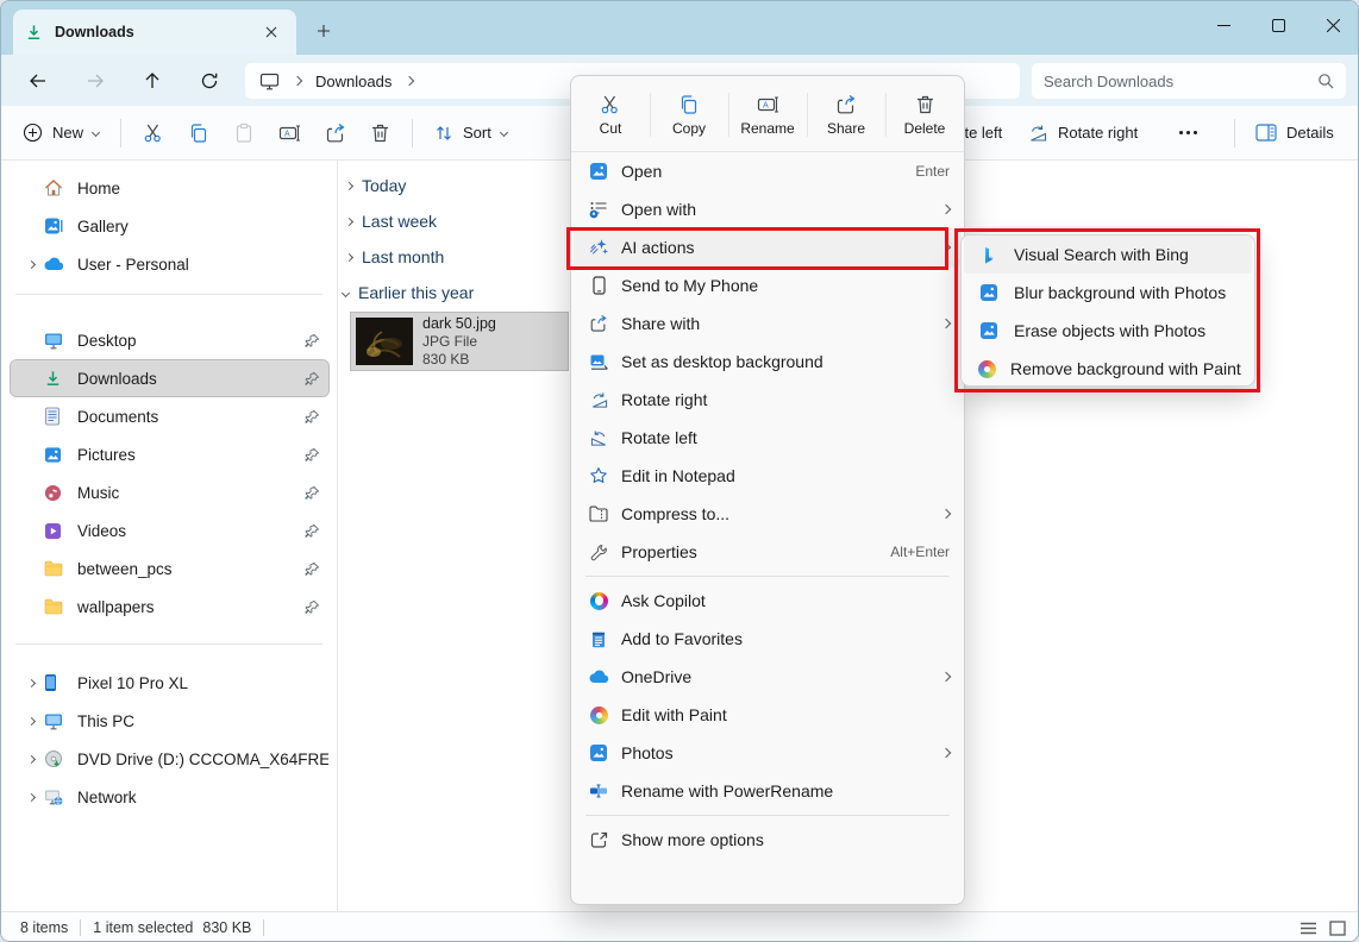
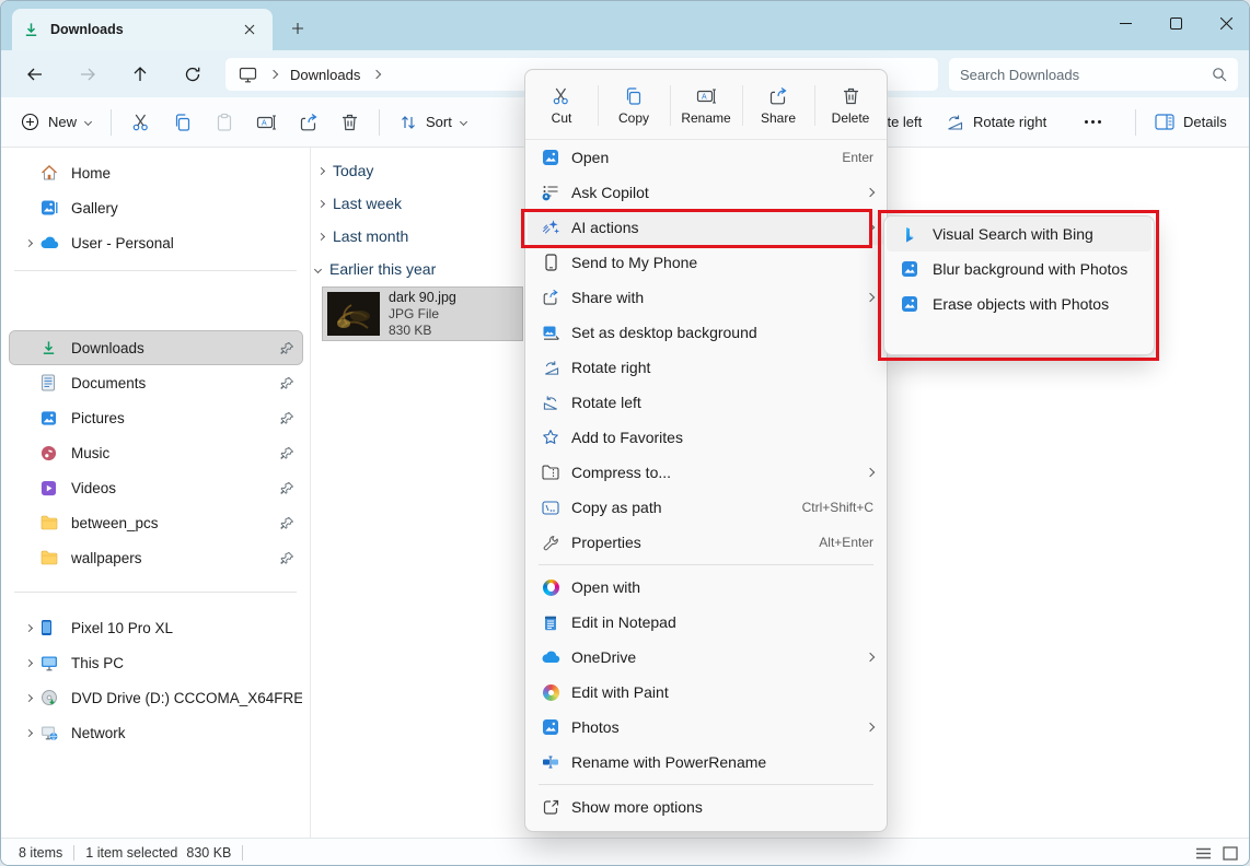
  Downloads
  Downloads
  Search Downloads
  New
  Sort
  Rotate right
  Details
  Home
  Gallery
  User - Personal
- Desktop
  Downloads
  Documents
  Pictures
  Music
  Videos
  between_pcs
  wallpapers
  Pixel 10 Pro XL
  This PC
  DVD Drive (D:) CCCOMA_X64FRE
  Network
  Today
  Last week
  Last month
  Earlier this year
- dark 50.jpg
+ dark 90.jpg
  JPG File
  830 KB
  Cut
  Copy
  Rename
  Share
  Delete
  Open
  Enter
- Open with
+ Ask Copilot
  AI actions
  Send to My Phone
  Share with
  Set as desktop background
  Rotate right
  Rotate left
- Edit in Notepad
+ Add to Favorites
  Compress to...
+ Copy as path
+ Ctrl+Shift+C
  Properties
  Alt+Enter
- Ask Copilot
+ Open with
- Add to Favorites
+ Edit in Notepad
  OneDrive
  Edit with Paint
  Photos
  Rename with PowerRename
  Show more options
  Visual Search with Bing
  Blur background with Photos
  Erase objects with Photos
- Remove background with Paint
  8 items
  1 item selected
  830 KB
